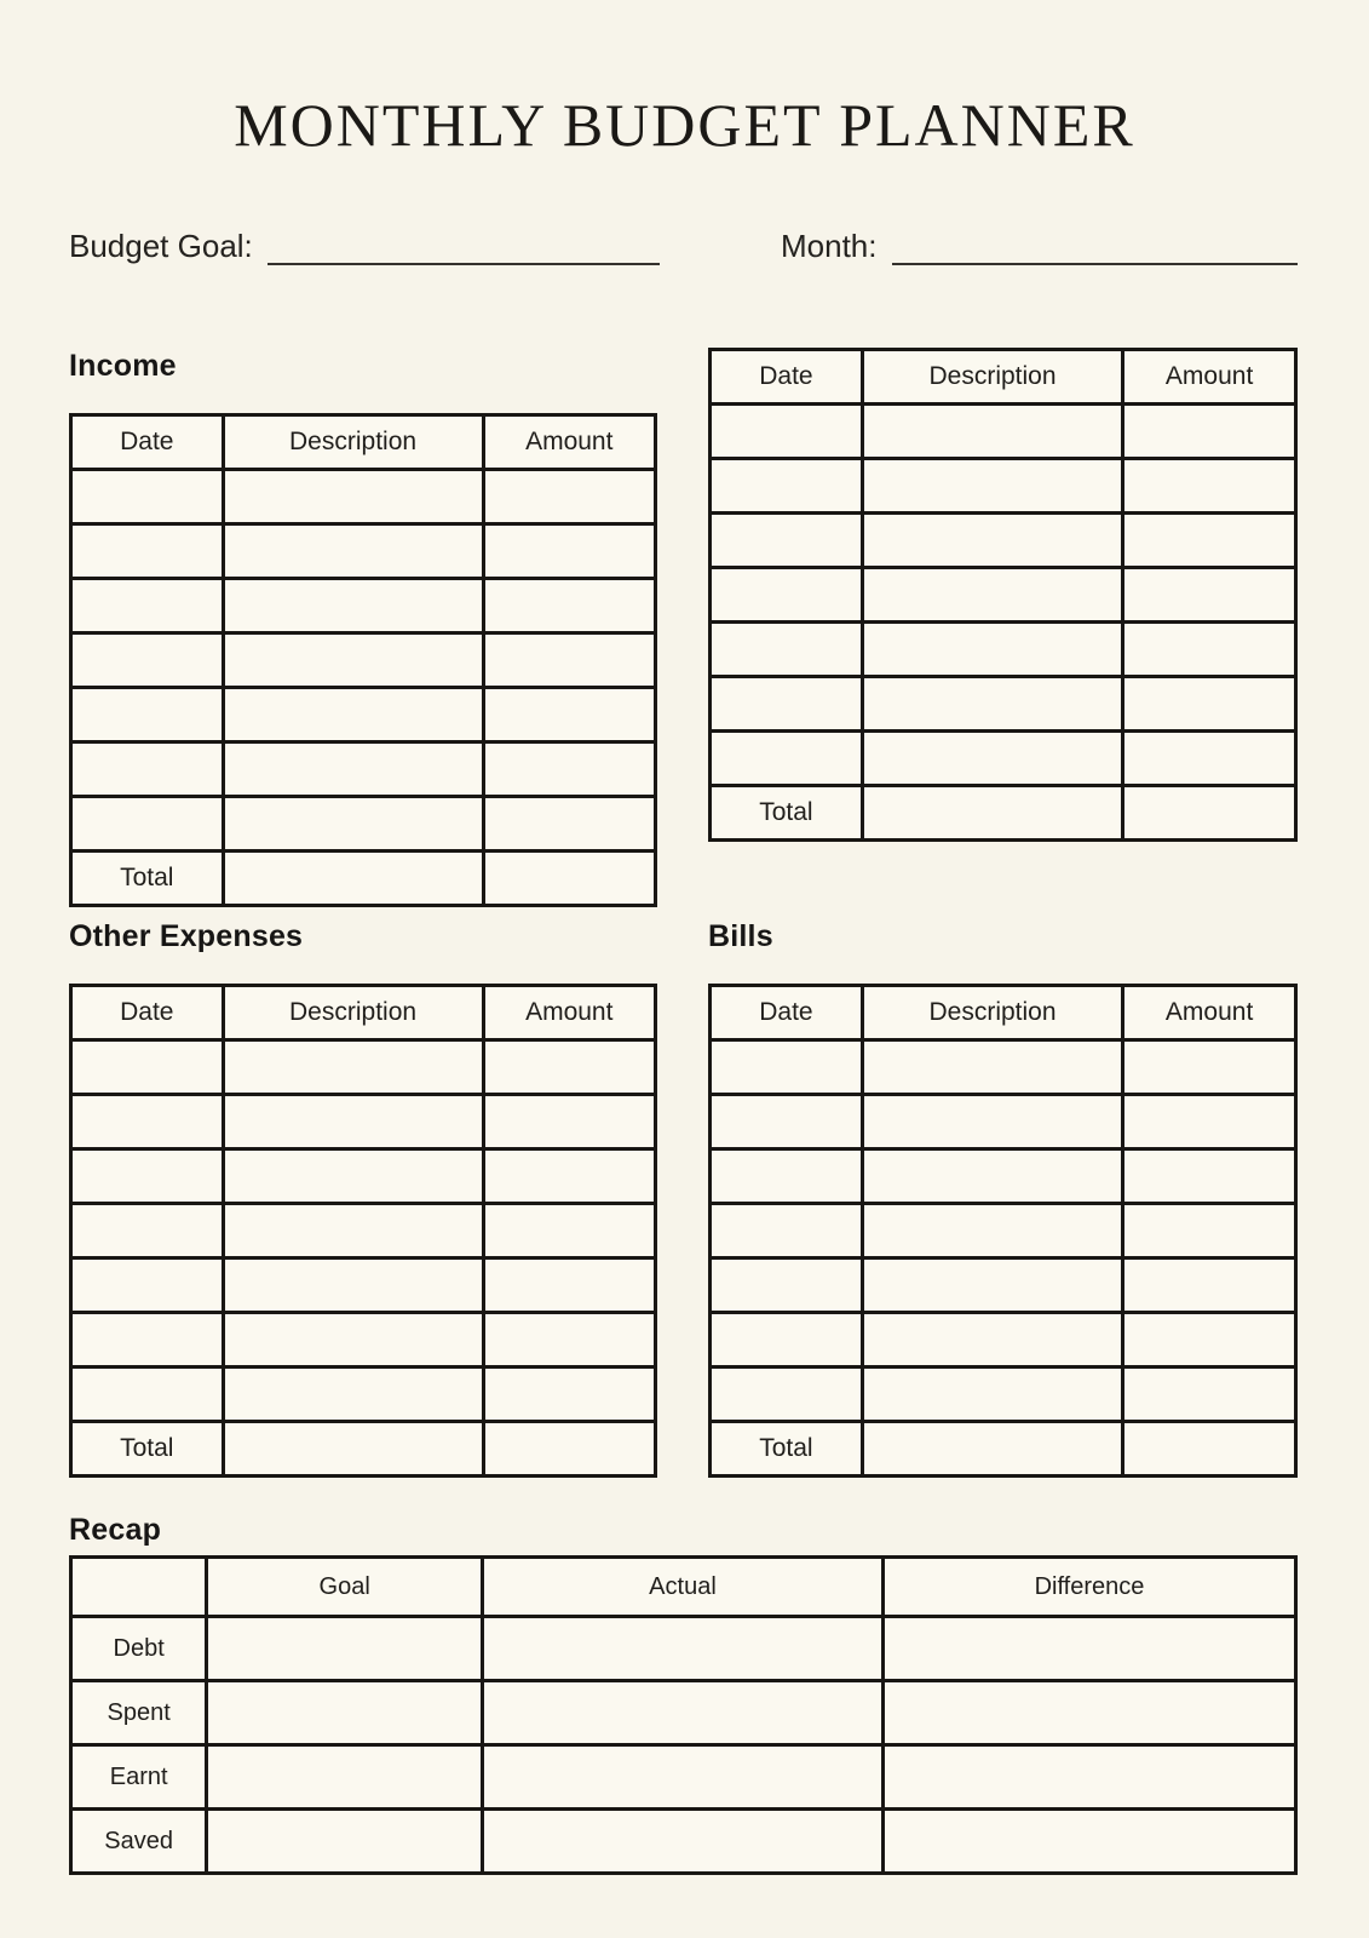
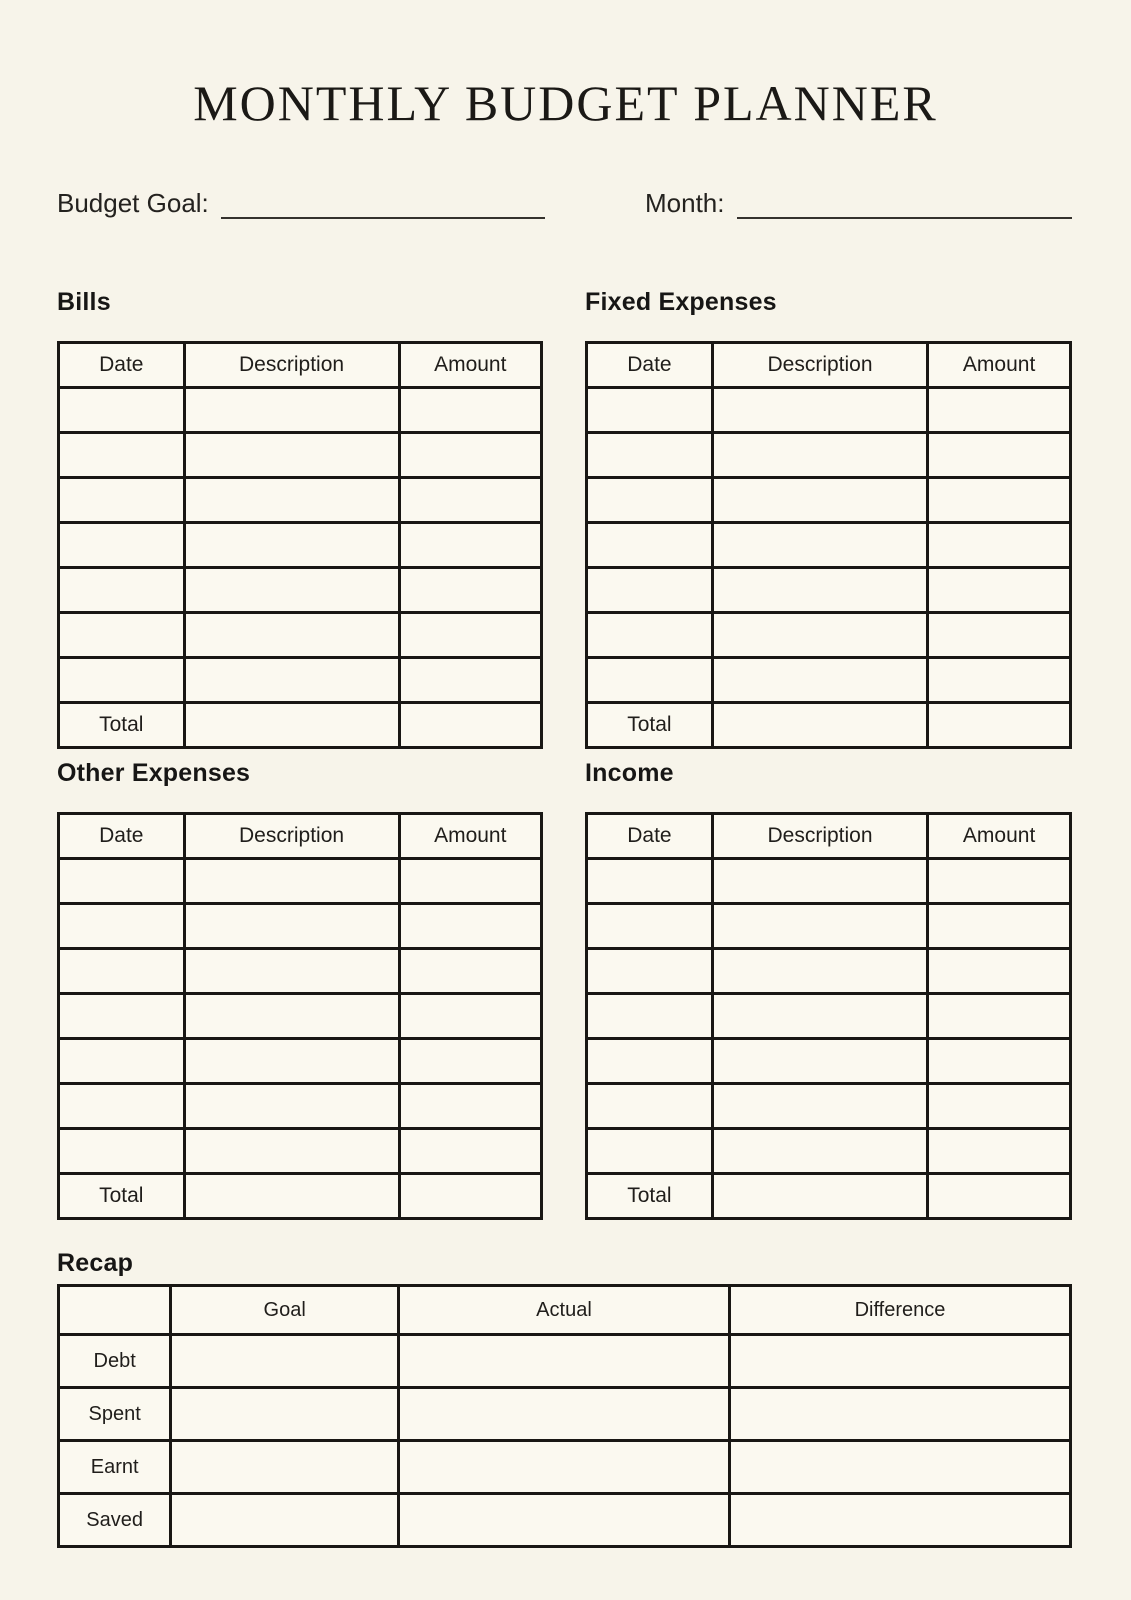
  MONTHLY BUDGET PLANNER
  Budget Goal:
  Month:
- Income
+ Bills
  Date	Description	Amount
  Total
+ Fixed Expenses
  Date	Description	Amount
  Total
  Other Expenses
  Date	Description	Amount
  Total
- Bills
+ Income
  Date	Description	Amount
  Total
  Recap
  	Goal	Actual	Difference
  Debt
  Spent
  Earnt
  Saved
